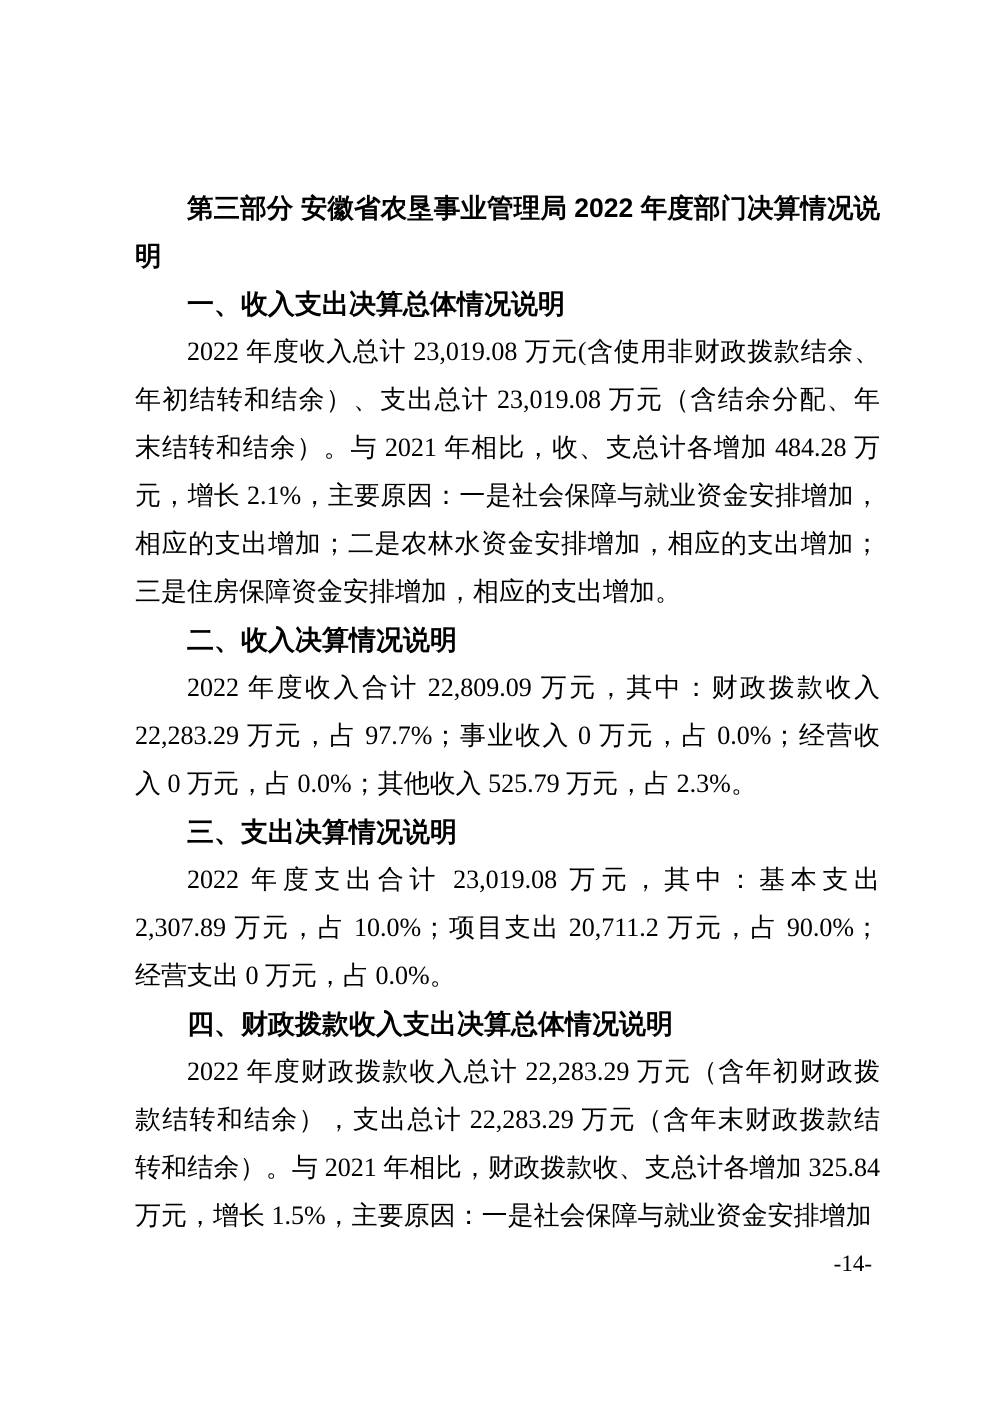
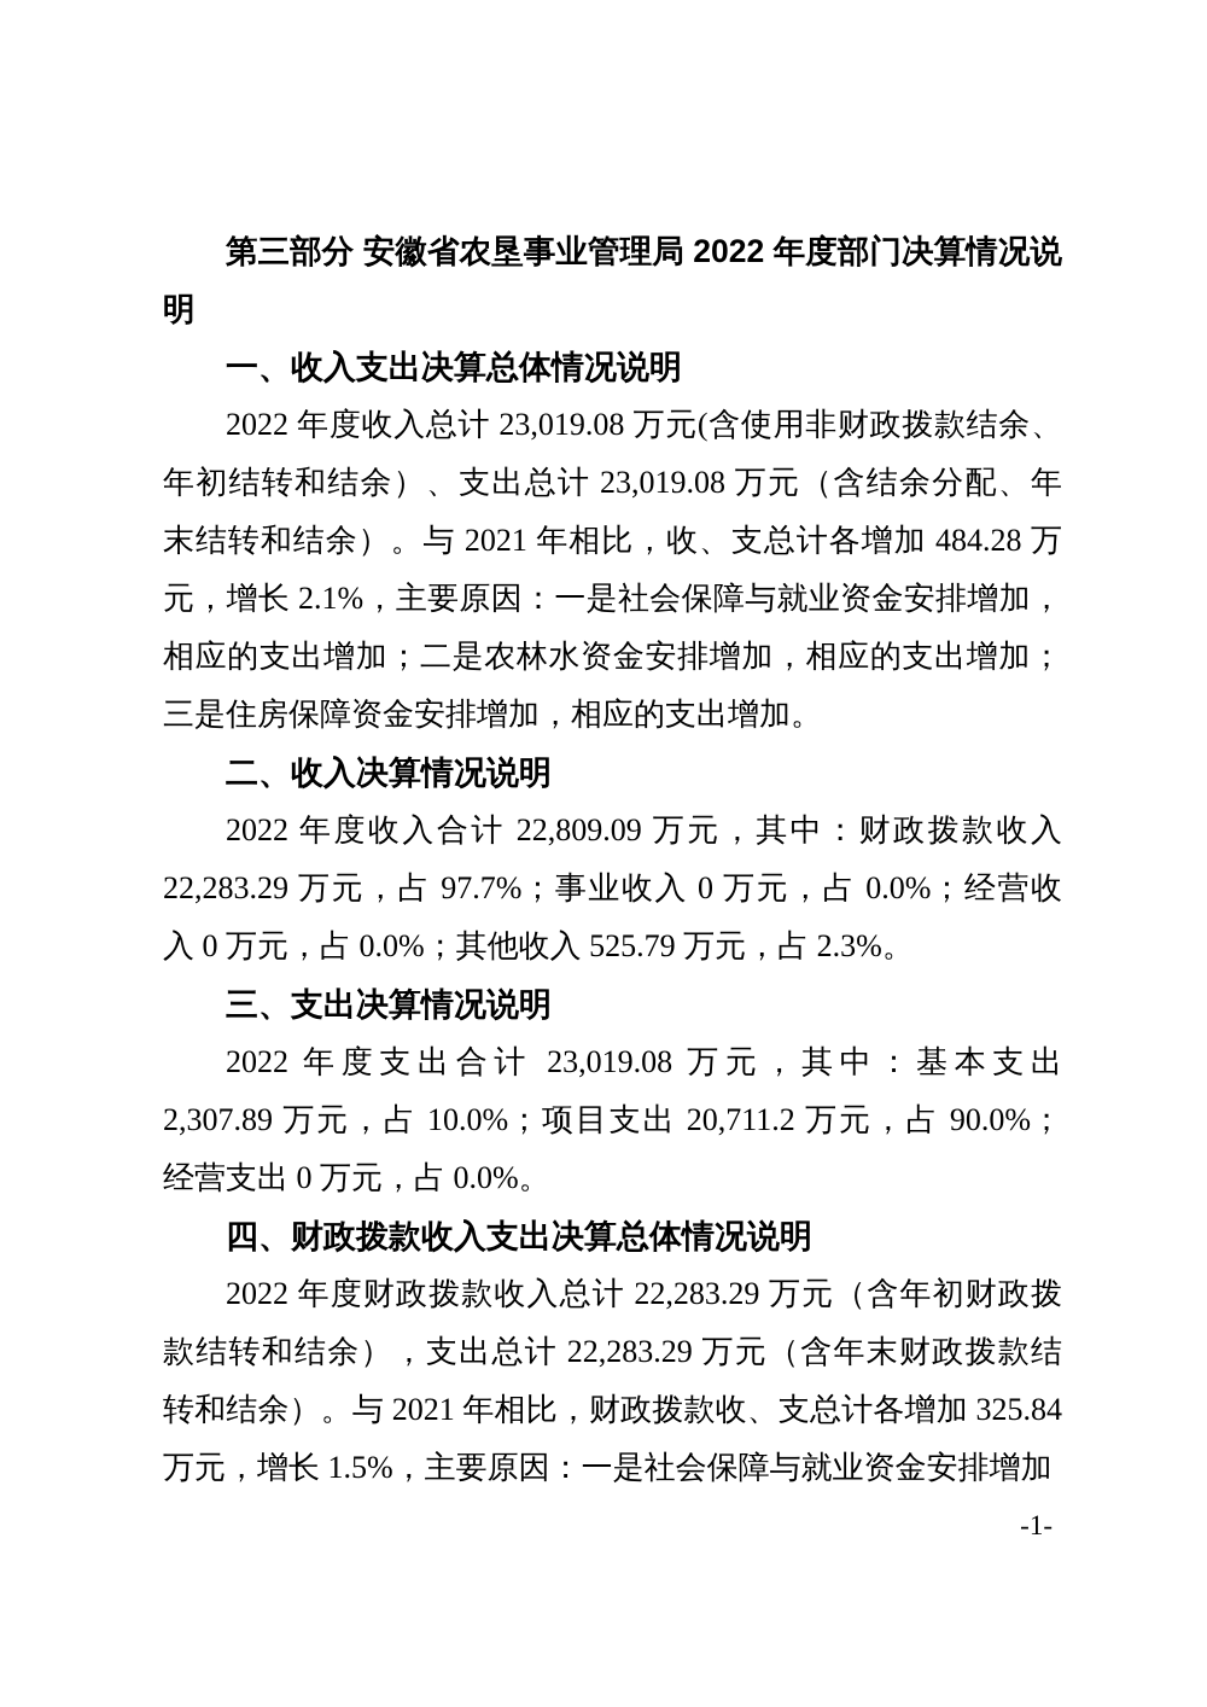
  第三部分 安徽省农垦事业管理局 2022 年度部门决算情况说
  明
  一、收入支出决算总体情况说明
  2022 年度收入总计 23,019.08 万元(含使用非财政拨款结余、
  年初结转和结余）、支出总计 23,019.08 万元（含结余分配、年
  末结转和结余）。与 2021 年相比，收、支总计各增加 484.28 万
  元，增长 2.1%，主要原因：一是社会保障与就业资金安排增加，
  相应的支出增加；二是农林水资金安排增加，相应的支出增加；
  三是住房保障资金安排增加，相应的支出增加。
  二、收入决算情况说明
  2022 年度收入合计 22,809.09 万元，其中：财政拨款收入
  22,283.29 万元，占 97.7%；事业收入 0 万元，占 0.0%；经营收
  入 0 万元，占 0.0%；其他收入 525.79 万元，占 2.3%。
  三、支出决算情况说明
  2022 年度支出合计 23,019.08 万元，其中：基本支出
  2,307.89 万元，占 10.0%；项目支出 20,711.2 万元，占 90.0%；
  经营支出 0 万元，占 0.0%。
  四、财政拨款收入支出决算总体情况说明
  2022 年度财政拨款收入总计 22,283.29 万元（含年初财政拨
  款结转和结余），支出总计 22,283.29 万元（含年末财政拨款结
  转和结余）。与 2021 年相比，财政拨款收、支总计各增加 325.84
  万元，增长 1.5%，主要原因：一是社会保障与就业资金安排增加
- -14-
+ -1-
